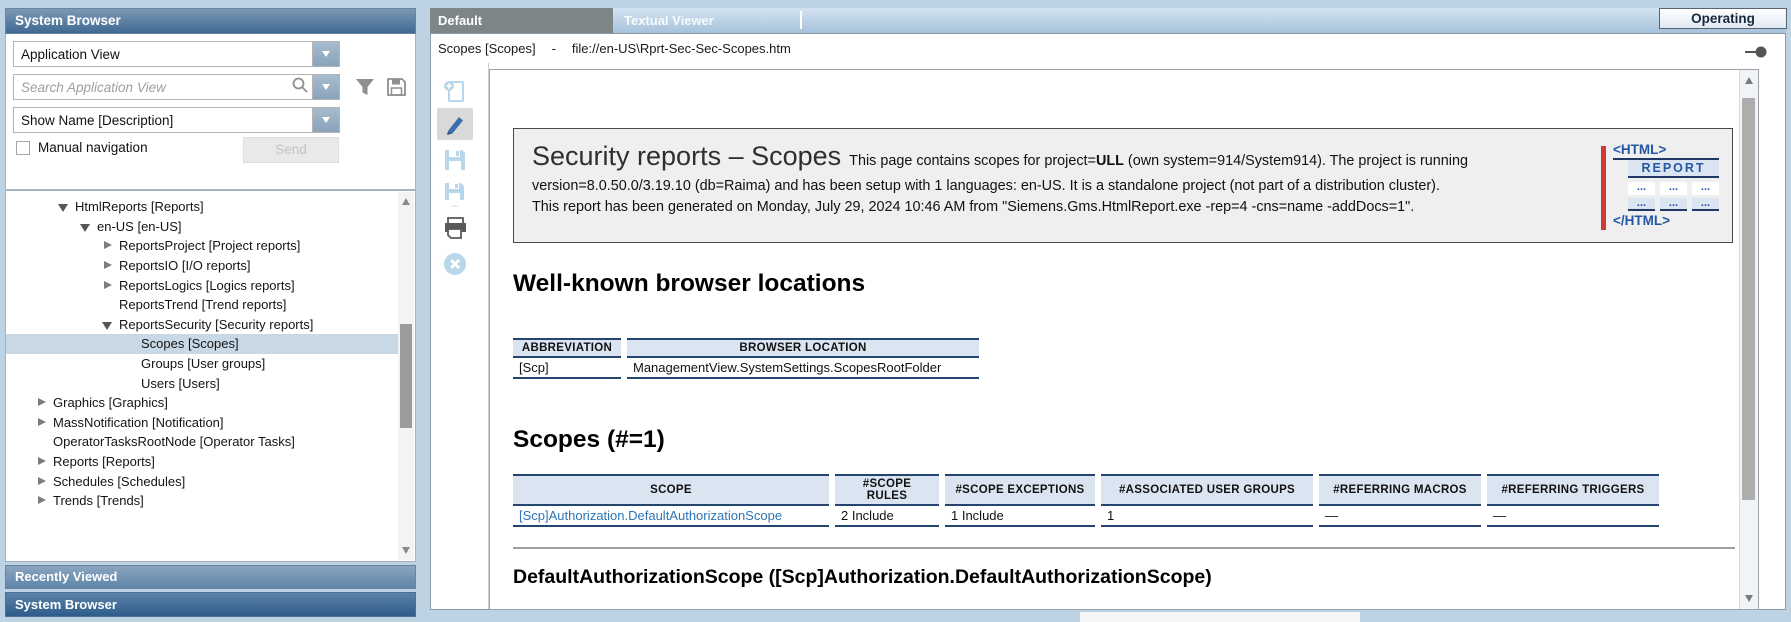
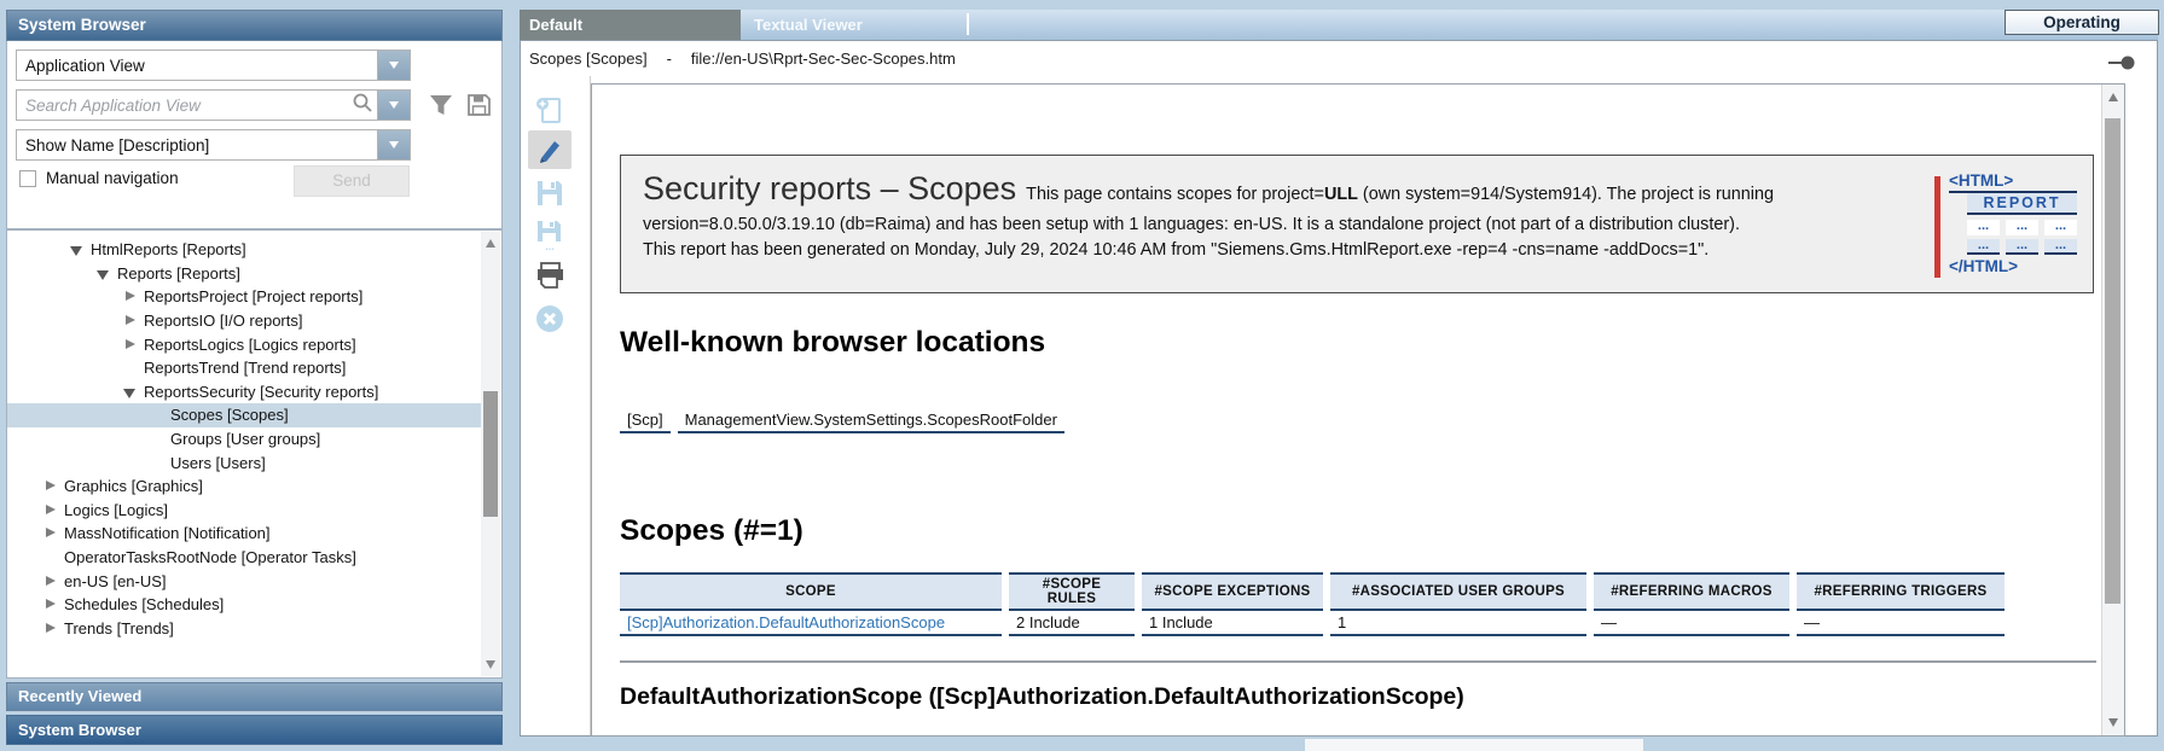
  System Browser
  Application View
  Search Application View
  Show Name [Description]
  Manual navigation
  Send
  HtmlReports [Reports]
- en-US [en-US]
+ Reports [Reports]
  ReportsProject [Project reports]
  ReportsIO [I/O reports]
  ReportsLogics [Logics reports]
  ReportsTrend [Trend reports]
  ReportsSecurity [Security reports]
  Scopes [Scopes]
  Groups [User groups]
  Users [Users]
  Graphics [Graphics]
+ Logics [Logics]
  MassNotification [Notification]
  OperatorTasksRootNode [Operator Tasks]
- Reports [Reports]
+ en-US [en-US]
  Schedules [Schedules]
  Trends [Trends]
  Recently Viewed
  System Browser
  Default
  Textual Viewer
  Operating
  Scopes [Scopes] - file://en-US\Rprt-Sec-Sec-Scopes.htm
  ...
  Security reports – Scopes This page contains scopes for project=ULL (own system=914/System914). The project is running version=8.0.50.0/3.19.10 (db=Raima) and has been setup with 1 languages: en-US. It is a standalone project (not part of a distribution cluster).
  This report has been generated on Monday, July 29, 2024 10:46 AM from "Siemens.Gms.HtmlReport.exe -rep=4 -cns=name -addDocs=1".
  <HTML>
  REPORT
  ...
  ...
  ...
  ...
  ...
  ...
  </HTML>
  Well-known browser locations
- ABBREVIATION	BROWSER LOCATION
  [Scp]	ManagementView.SystemSettings.ScopesRootFolder
  Scopes (#=1)
  SCOPE	#SCOPE RULES	#SCOPE EXCEPTIONS	#ASSOCIATED USER GROUPS	#REFERRING MACROS	#REFERRING TRIGGERS
  [Scp]Authorization.DefaultAuthorizationScope	2 Include	1 Include	1	—	—
  DefaultAuthorizationScope ([Scp]Authorization.DefaultAuthorizationScope)
